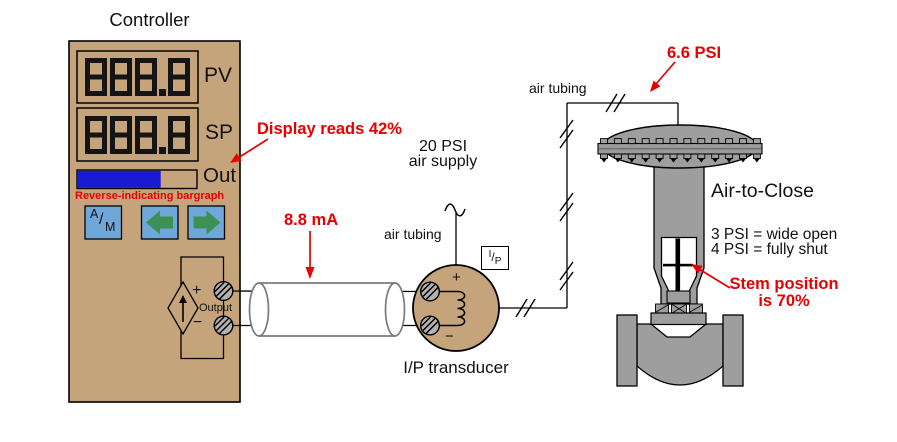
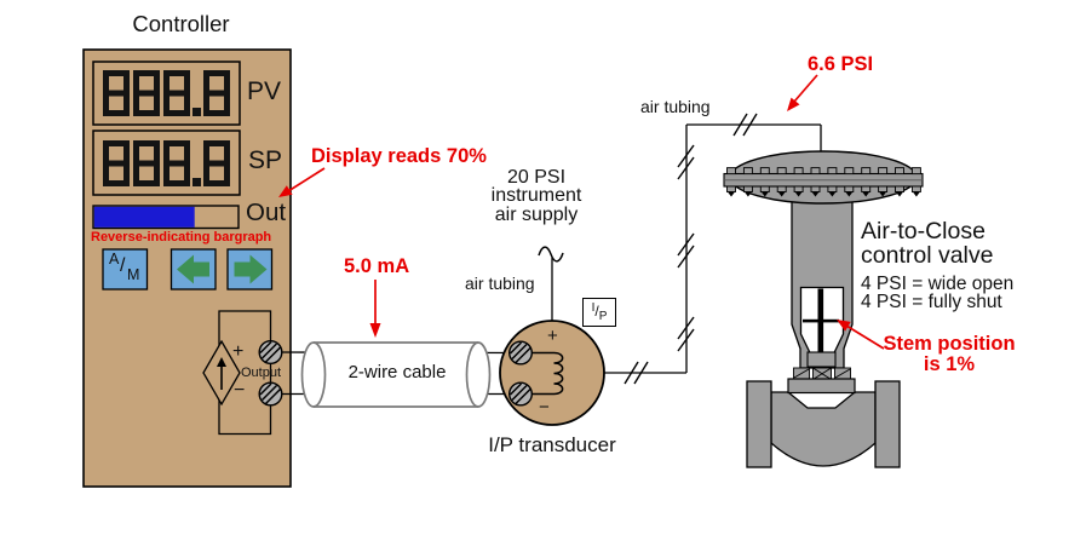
  Controller
  PV
  SP
  Out
  Reverse-indicating bargraph
  A
  /
  M
  +
  Output
  −
- Display reads 42%
+ Display reads 70%
- 8.8 mA
+ 5.0 mA
  6.6 PSI
  Stem position
- is 70%
+ is 1%
+ 2-wire cable
  I/P transducer
  +
  −
  I/P
  20 PSI
+ instrument
  air supply
  air tubing
  air tubing
  Air-to-Close
+ control valve
- 3 PSI = wide open
+ 4 PSI = wide open
  4 PSI = fully shut
